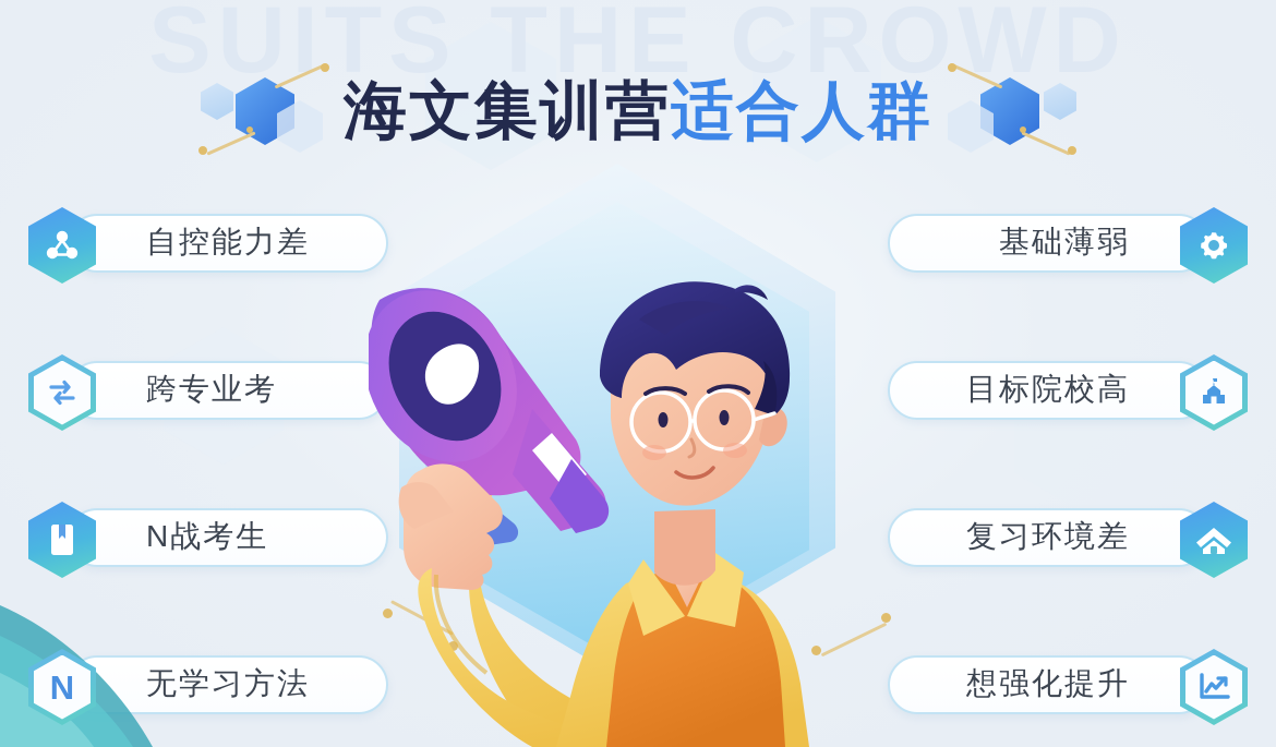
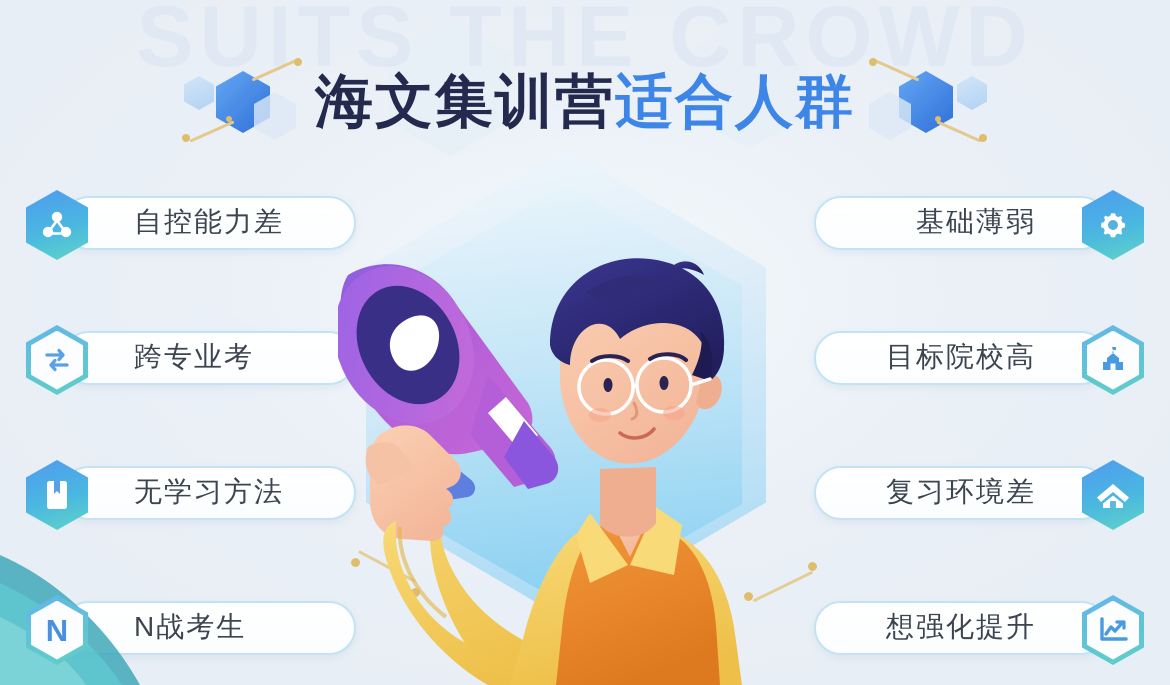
  SUITS THE CROWD
  海文集训营适合人群
  自控能力差
  跨专业考
- N战考生
+ 无学习方法
  N
- 无学习方法
+ N战考生
  基础薄弱
  目标院校高
  复习环境差
  想强化提升
